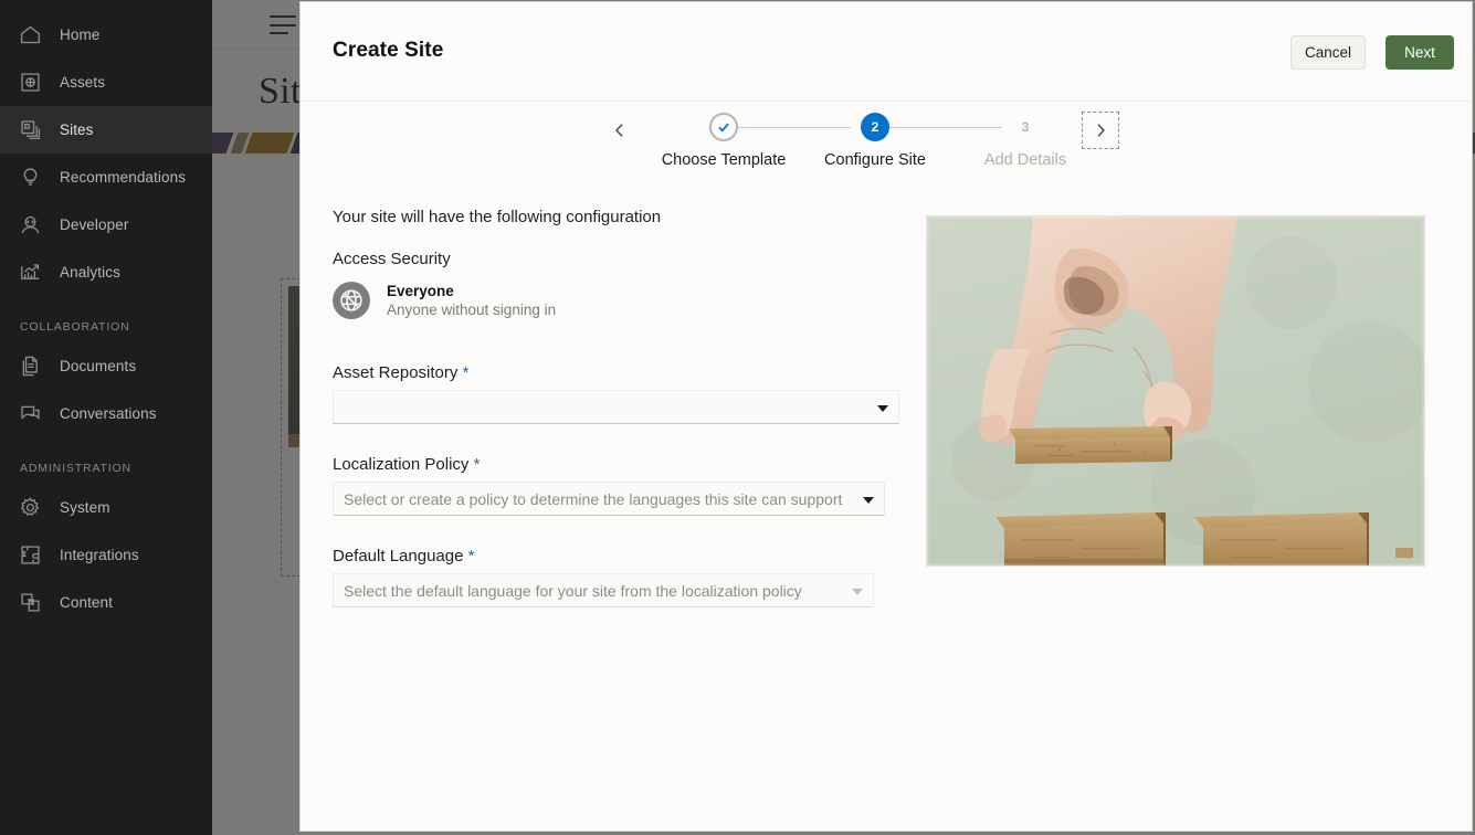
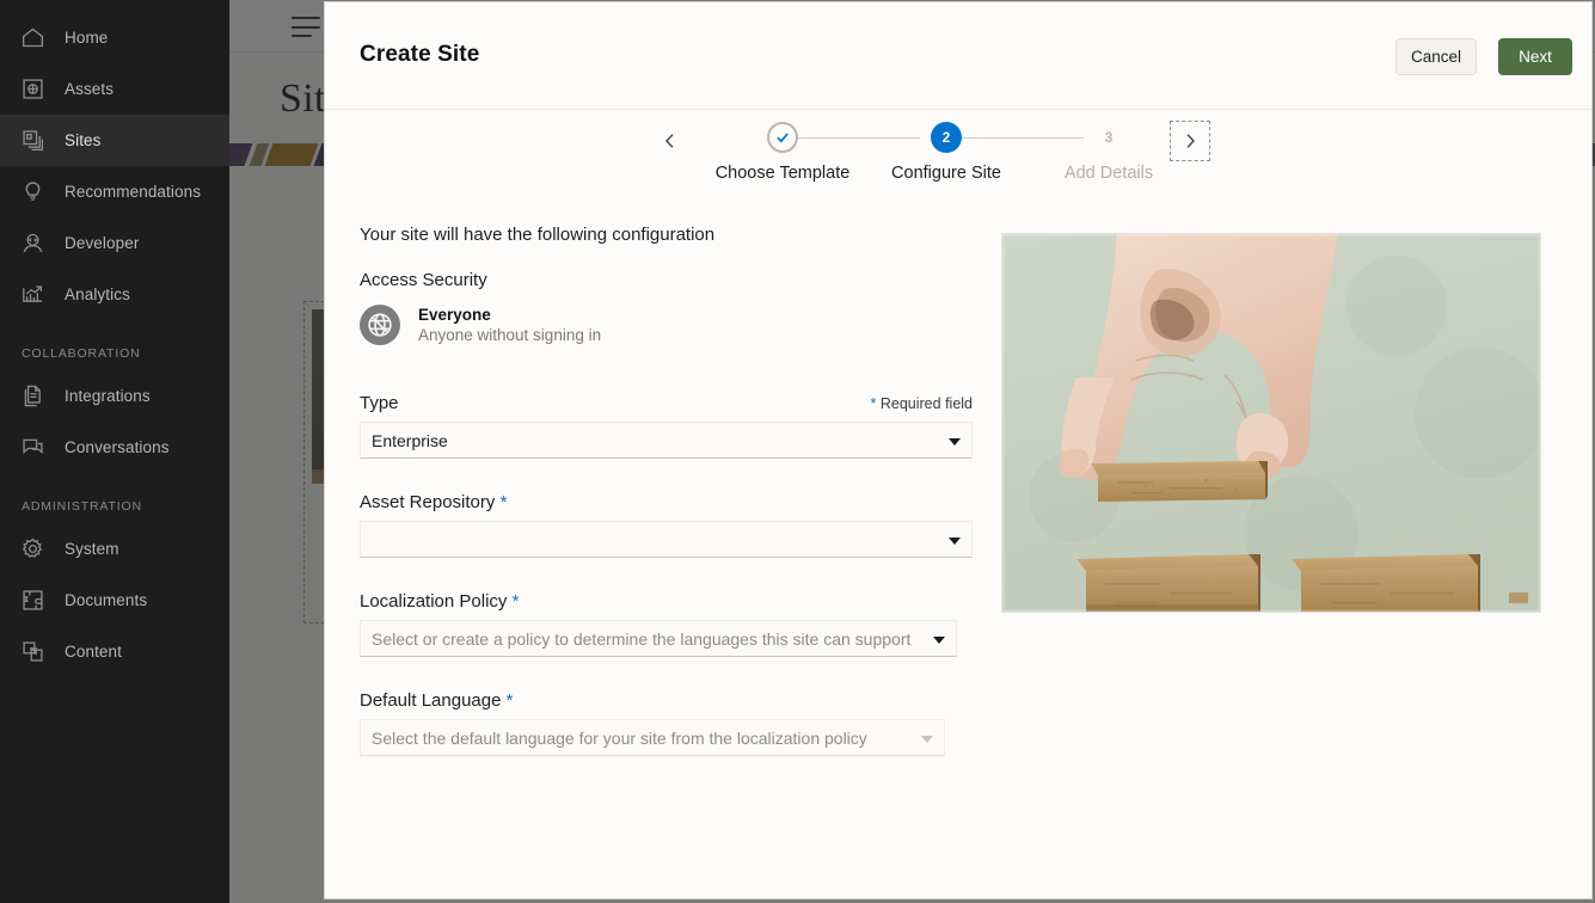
  Home
  Assets
  Sites
  Recommendations
  Developer
  Analytics
  COLLABORATION
- Documents
+ Integrations
  Conversations
  ADMINISTRATION
  System
- Integrations
+ Documents
  Content
  Create Site
  Cancel
  Next
  Choose Template
  2
  Configure Site
  3
  Add Details
  Your site will have the following configuration
  Access Security
  Everyone
  Anyone without signing in
+ Type
+ * Required field
+ Enterprise
  Asset Repository *
  Localization Policy *
  Select or create a policy to determine the languages this site can support
  Default Language *
  Select the default language for your site from the localization policy
